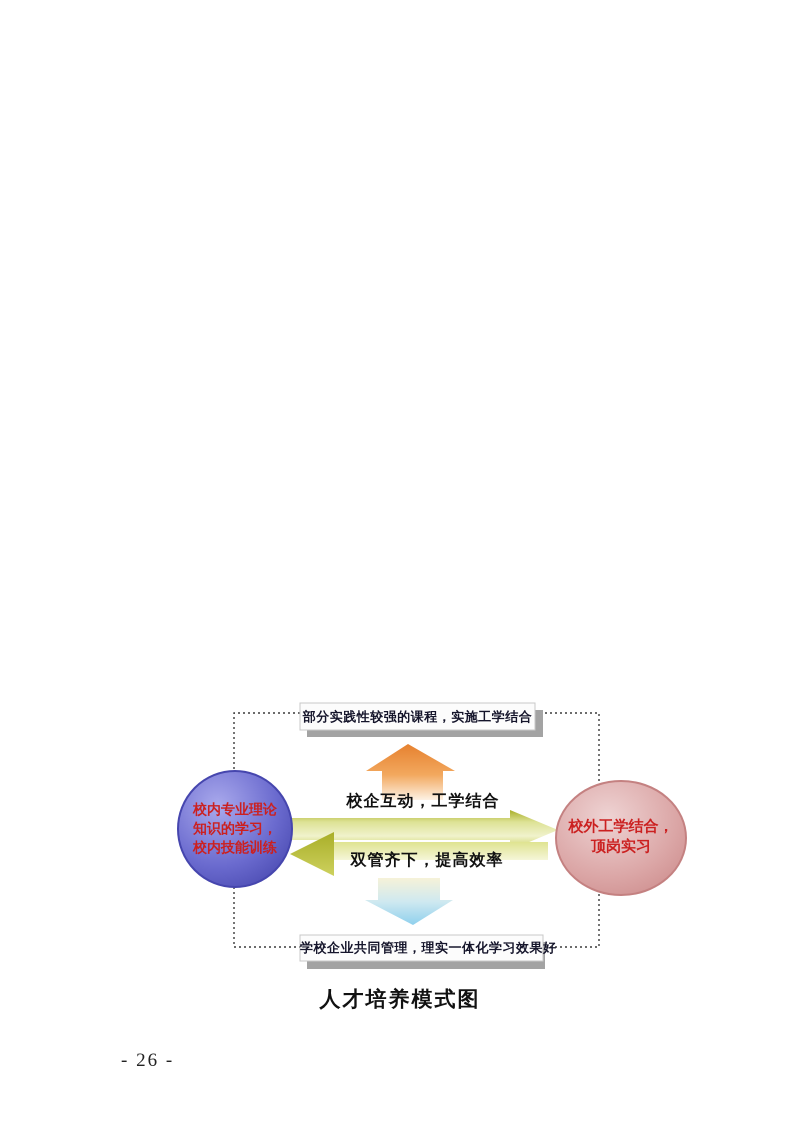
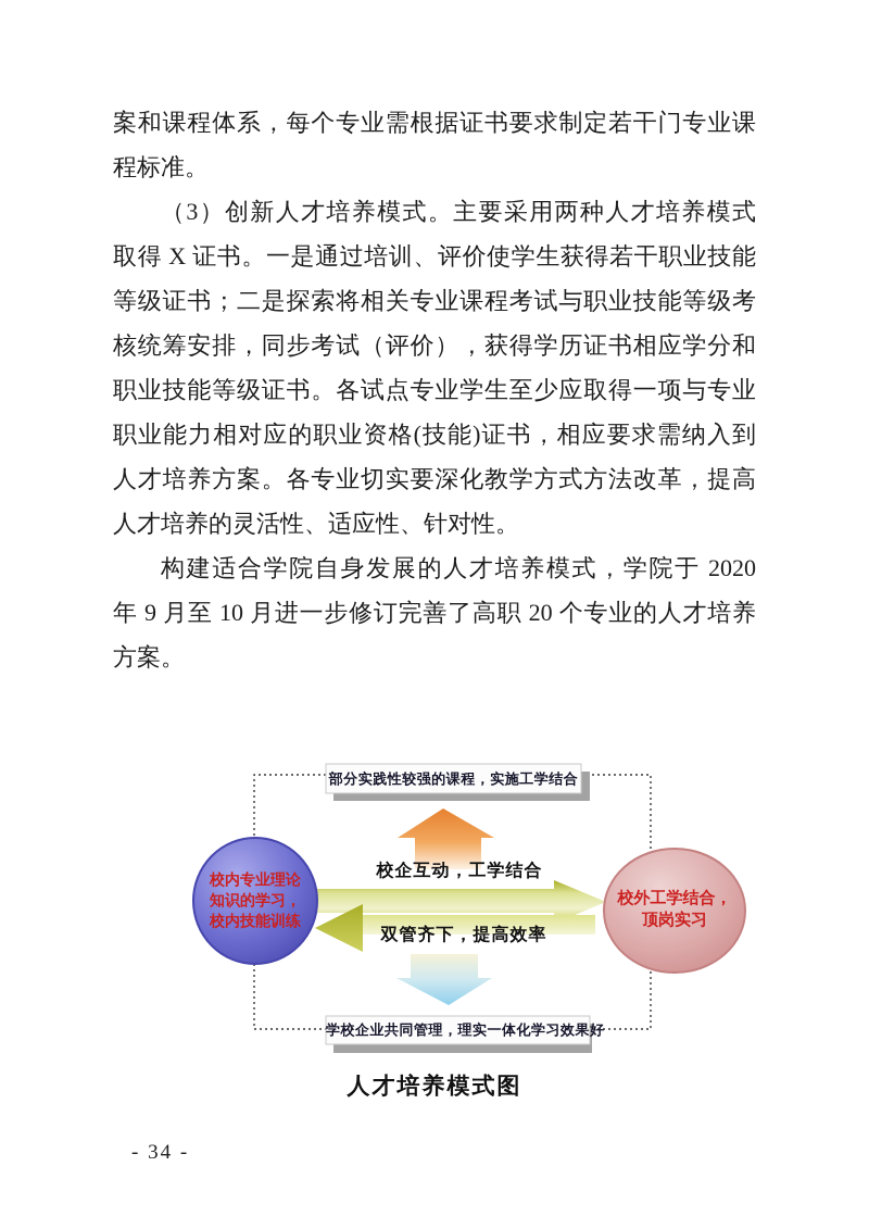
+ 案和课程体系，每个专业需根据证书要求制定若干门专业课
+ 程标准。
+ （3）创新人才培养模式。主要采用两种人才培养模式
+ 取得 X 证书。一是通过培训、评价使学生获得若干职业技能
+ 等级证书；二是探索将相关专业课程考试与职业技能等级考
+ 核统筹安排，同步考试（评价），获得学历证书相应学分和
+ 职业技能等级证书。各试点专业学生至少应取得一项与专业
+ 职业能力相对应的职业资格(技能)证书，相应要求需纳入到
+ 人才培养方案。各专业切实要深化教学方式方法改革，提高
+ 人才培养的灵活性、适应性、针对性。
+ 构建适合学院自身发展的人才培养模式，学院于 2020
+ 年 9 月至 10 月进一步修订完善了高职 20 个专业的人才培养
+ 方案。
  部分实践性较强的课程，实施工学结合
  学校企业共同管理，理实一体化学习效果好
  校企互动，工学结合
  双管齐下，提高效率
  校内专业理论
  知识的学习，
  校内技能训练
  校外工学结合，
  顶岗实习
  人才培养模式图
- - 26 -
+ - 34 -
